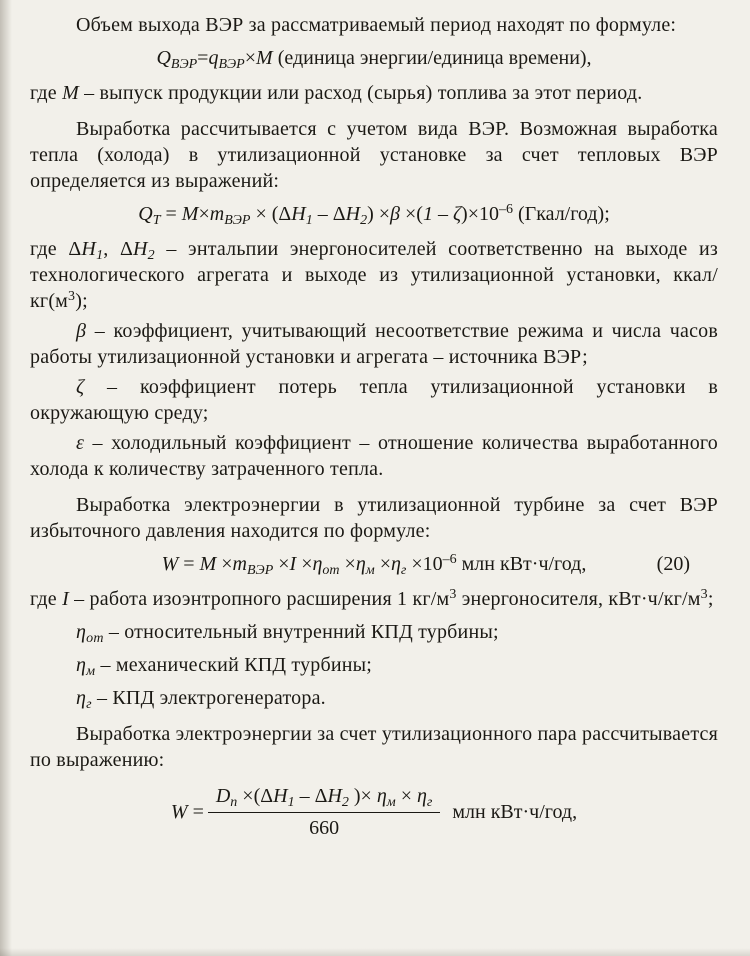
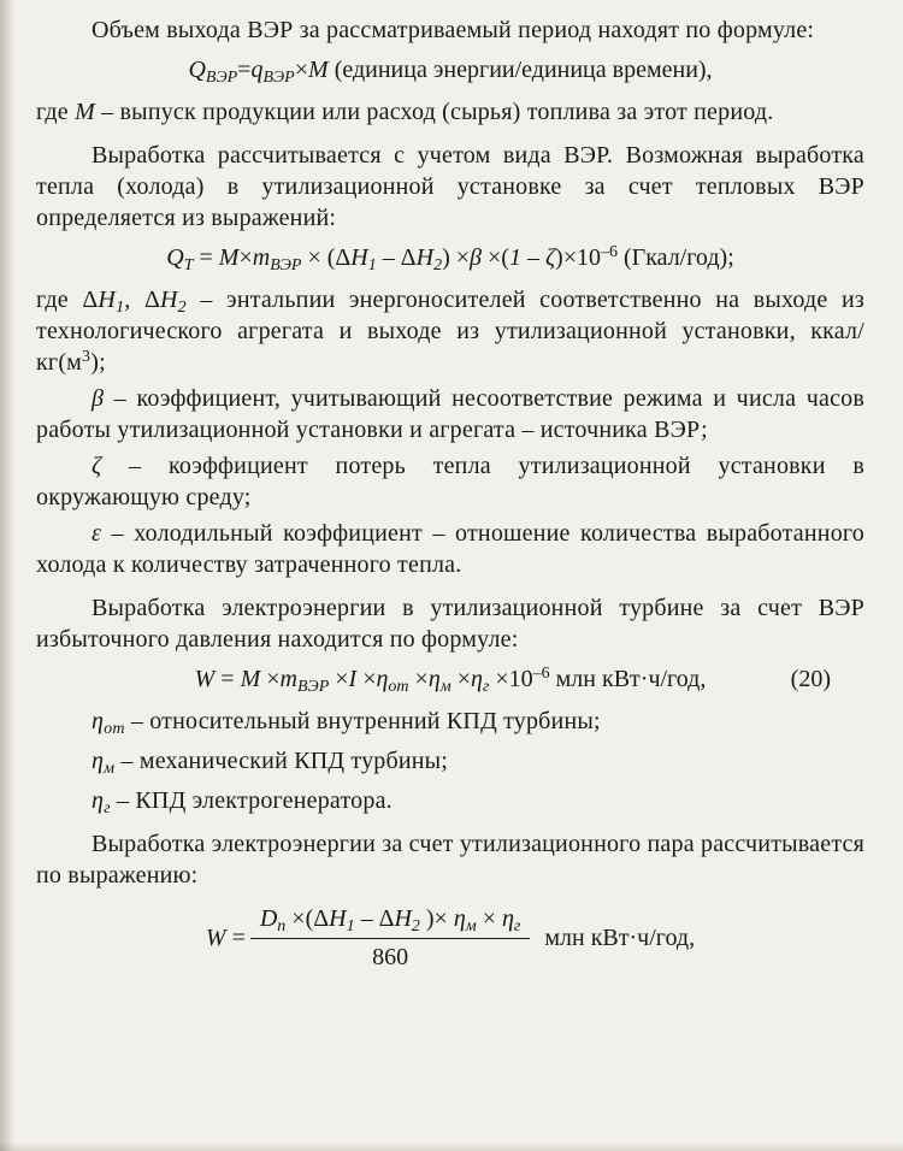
  Объем выхода ВЭР за рассматриваемый период находят по формуле:
  QВЭР=qВЭР×M (единица энергии/единица времени),
  где М – выпуск продукции или расход (сырья) топлива за этот период.
  Выработка рассчитывается с учетом вида ВЭР. Возможная выработка тепла (холода) в утилизационной установке за счет тепловых ВЭР определяется из выражений:
  QТ = M×mВЭР × (ΔH1 – ΔH2) ×β ×(1 – ζ)×10–6 (Гкал/год);
  где ΔН1, ΔН2 – энтальпии энергоносителей соответственно на выходе из технологического агрегата и выходе из утилизационной установки, ккал/кг(м3);
  β – коэффициент, учитывающий несоответствие режима и числа часов работы утилизационной установки и агрегата – источника ВЭР;
  ζ – коэффициент потерь тепла утилизационной установки в окружающую среду;
  ε – холодильный коэффициент – отношение количества выработанного холода к количеству затраченного тепла.
  Выработка электроэнергии в утилизационной турбине за счет ВЭР избыточного давления находится по формуле:
  W = M ×mВЭР ×I ×ηот ×ηм ×ηг ×10–6 млн кВт·ч/год,
  (20)
- где I – работа изоэнтропного расширения 1 кг/м3 энергоносителя, кВт·ч/кг/м3;
  ηот – относительный внутренний КПД турбины;
  ηм – механический КПД турбины;
  ηг – КПД электрогенератора.
  Выработка электроэнергии за счет утилизационного пара рассчитывается по выражению:
  W =
  Dп ×(ΔH1 – ΔH2 )× ηм × ηг
- 660
+ 860
  млн кВт·ч/год,
